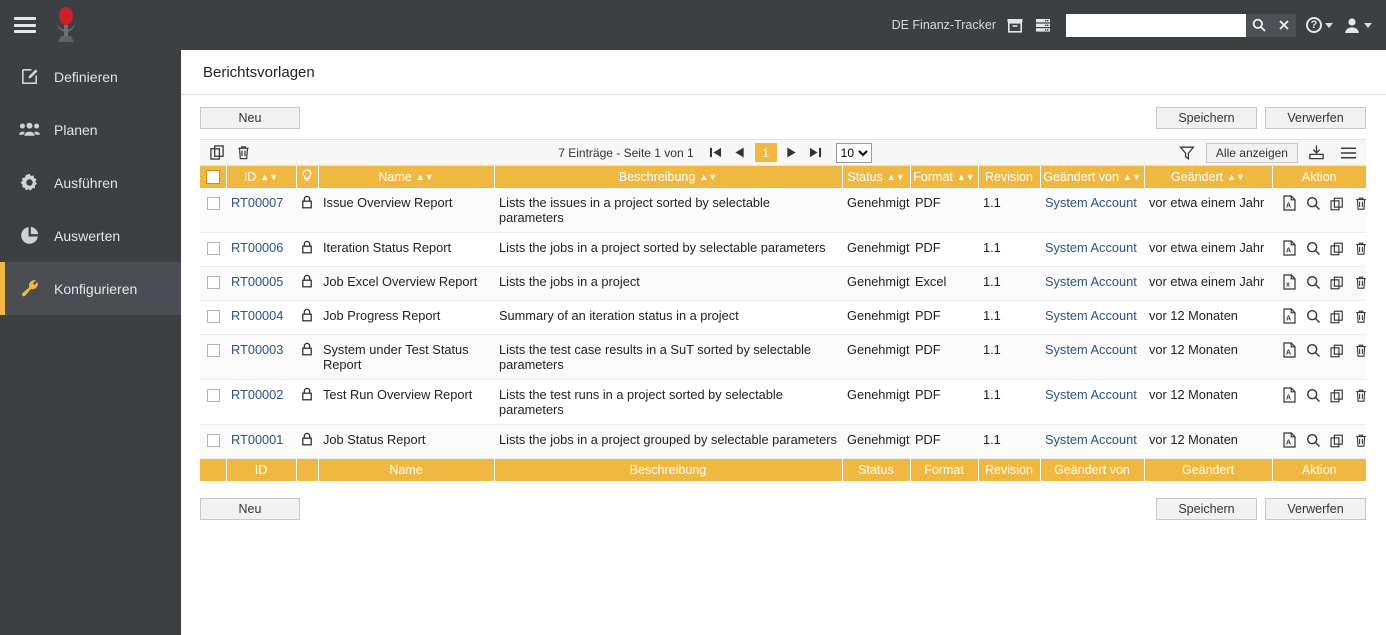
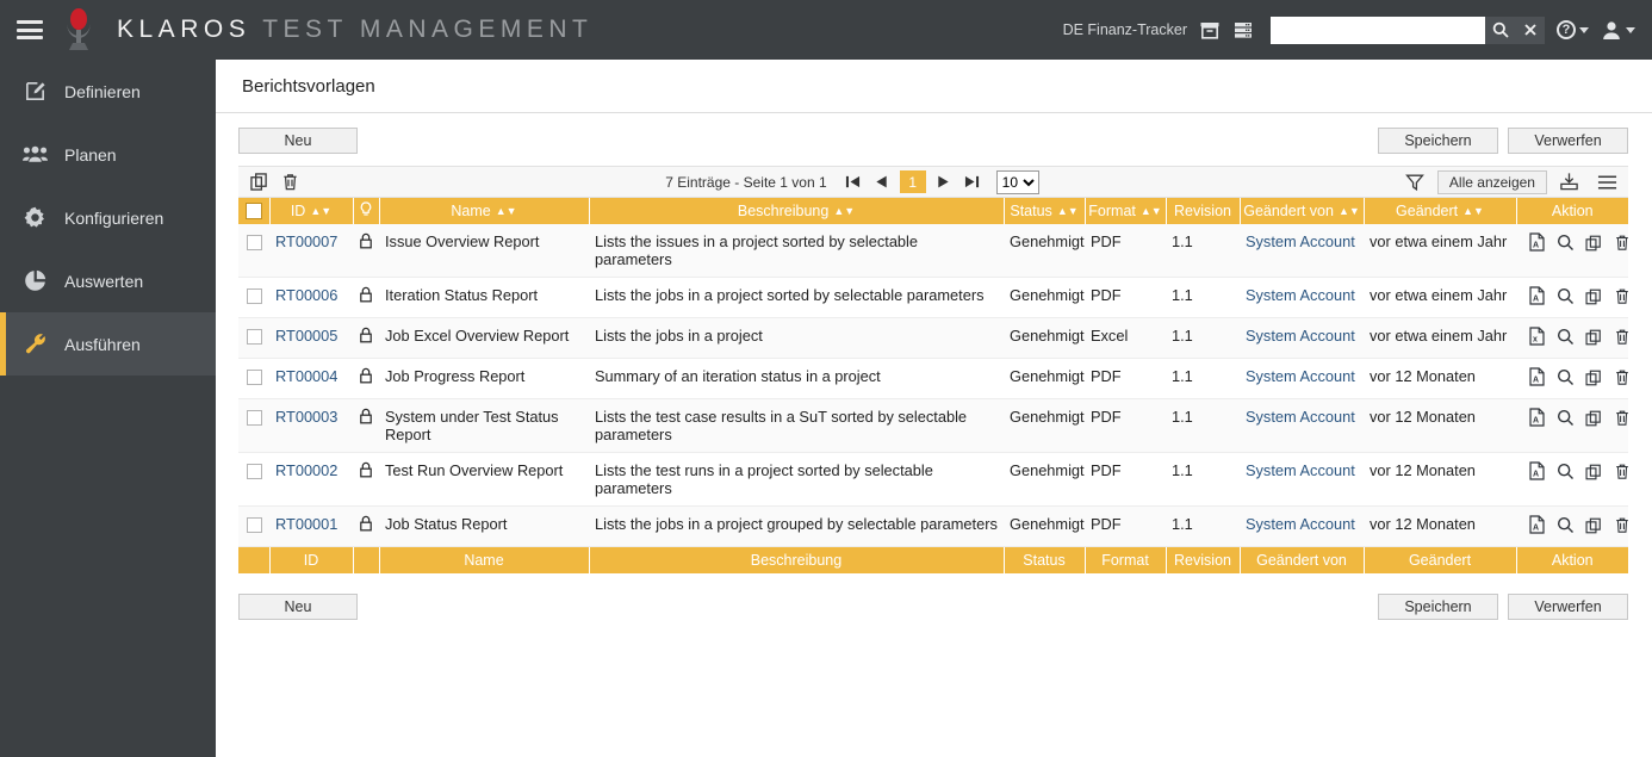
+ KLAROS
+ TEST MANAGEMENT
  DE Finanz-Tracker
  ?
  Definieren
  Planen
- Ausführen
+ Konfigurieren
  Auswerten
- Konfigurieren
+ Ausführen
  Berichtsvorlagen
  Neu
  Speichern
  Verwerfen
  7 Einträge - Seite 1 von 1
  1
  10
  Alle anzeigen
  	ID ▲▼		Name ▲▼	Beschreibung ▲▼	Status ▲▼	Format ▲▼	Revision	Geändert von ▲▼	Geändert ▲▼	Aktion
  	RT00007		Issue Overview Report	Lists the issues in a project sorted by selectable parameters	Genehmigt	PDF	1.1	System Account	vor etwa einem Jahr
  	RT00006		Iteration Status Report	Lists the jobs in a project sorted by selectable parameters	Genehmigt	PDF	1.1	System Account	vor etwa einem Jahr
  	RT00005		Job Excel Overview Report	Lists the jobs in a project	Genehmigt	Excel	1.1	System Account	vor etwa einem Jahr
  	RT00004		Job Progress Report	Summary of an iteration status in a project	Genehmigt	PDF	1.1	System Account	vor 12 Monaten
  	RT00003		System under Test Status Report	Lists the test case results in a SuT sorted by selectable parameters	Genehmigt	PDF	1.1	System Account	vor 12 Monaten
  	RT00002		Test Run Overview Report	Lists the test runs in a project sorted by selectable parameters	Genehmigt	PDF	1.1	System Account	vor 12 Monaten
  	RT00001		Job Status Report	Lists the jobs in a project grouped by selectable parameters	Genehmigt	PDF	1.1	System Account	vor 12 Monaten
  	ID		Name	Beschreibung	Status	Format	Revision	Geändert von	Geändert	Aktion
  Neu
  Speichern
  Verwerfen
